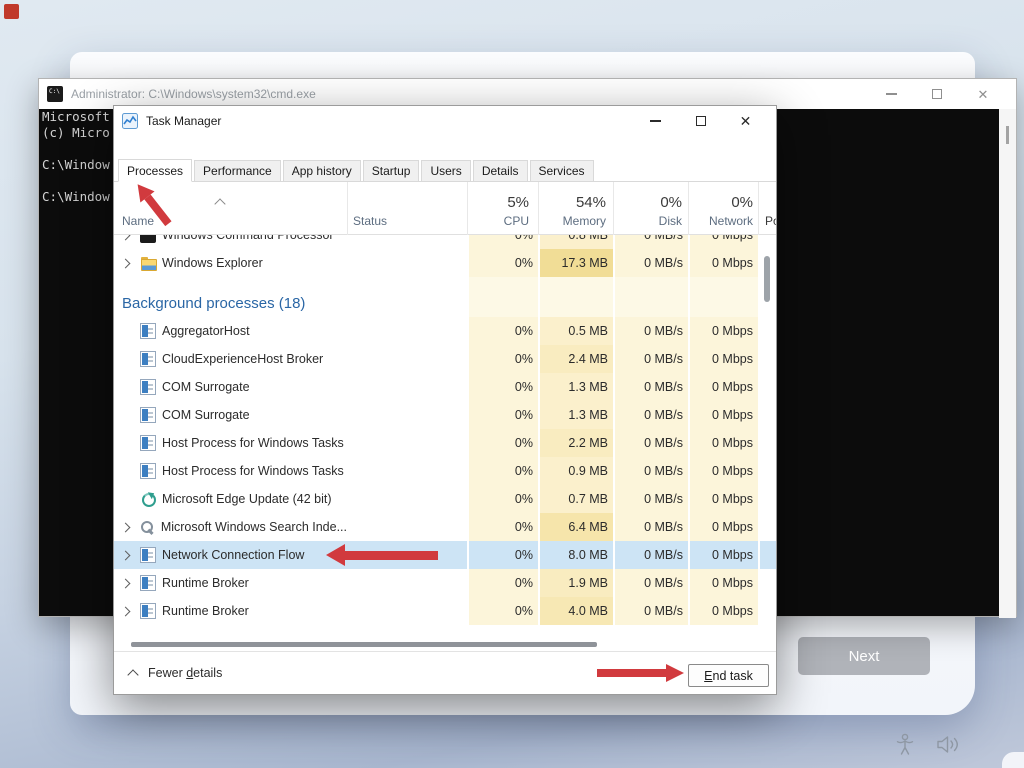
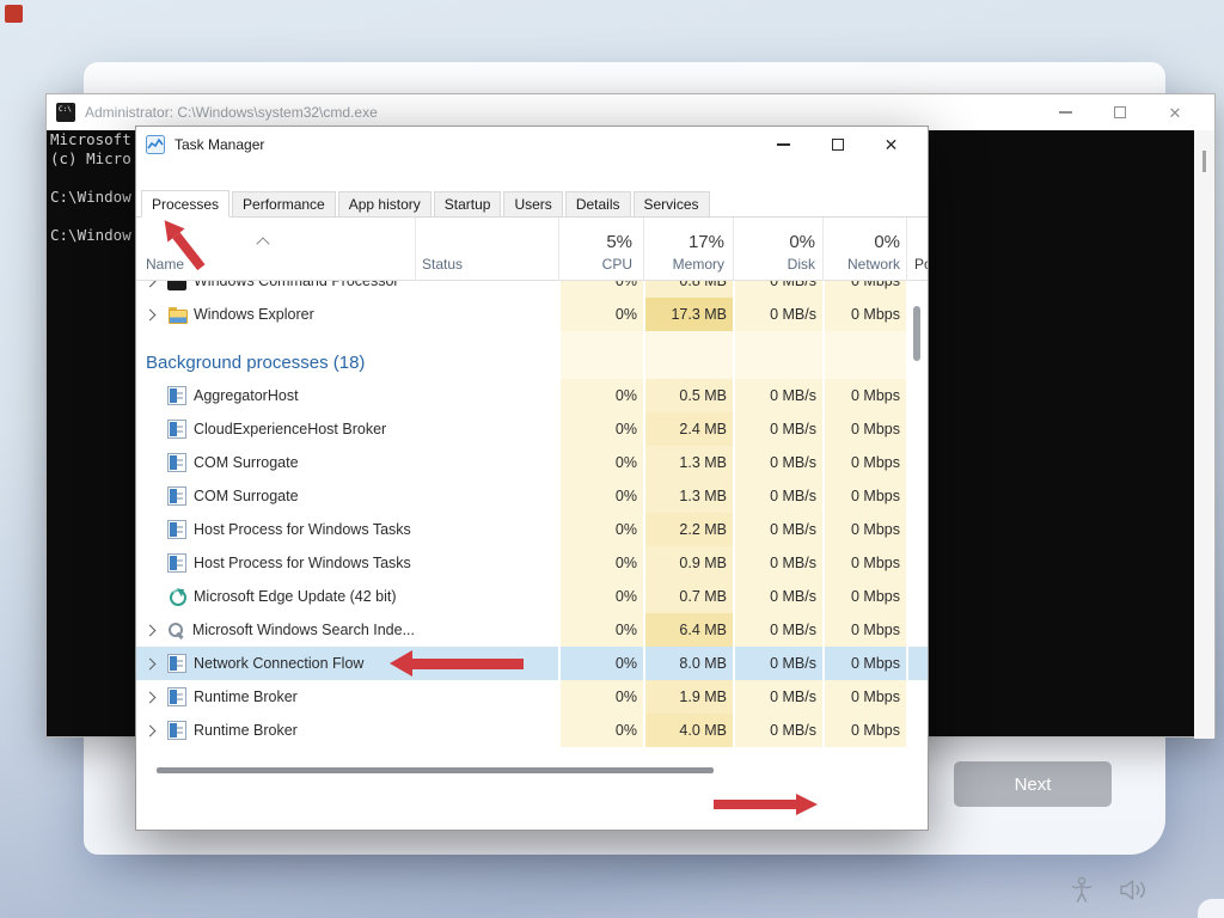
  Next
  Administrator: C:\Windows\system32\cmd.exe
  ✕
  Microsoft
  (c) Micro
  C:\Window
  C:\Window
  Task Manager
  ✕
  Processes
  Performance
  App history
  Startup
  Users
  Details
  Services
  Name
  Status
  5%
  CPU
- 54%
+ 17%
  Memory
  0%
  Disk
  0%
  Network
  Windows Command Processor
  0%
  0.8 MB
  0 MB/s
  0 Mbps
  Windows Explorer
  0%
  17.3 MB
  0 MB/s
  0 Mbps
  Background processes (18)
  AggregatorHost
  0%
  0.5 MB
  0 MB/s
  0 Mbps
  CloudExperienceHost Broker
  0%
  2.4 MB
  0 MB/s
  0 Mbps
  COM Surrogate
  0%
  1.3 MB
  0 MB/s
  0 Mbps
  COM Surrogate
  0%
  1.3 MB
  0 MB/s
  0 Mbps
  Host Process for Windows Tasks
  0%
  2.2 MB
  0 MB/s
  0 Mbps
  Host Process for Windows Tasks
  0%
  0.9 MB
  0 MB/s
  0 Mbps
  Microsoft Edge Update (42 bit)
  0%
  0.7 MB
  0 MB/s
  0 Mbps
  Microsoft Windows Search Inde...
  0%
  6.4 MB
  0 MB/s
  0 Mbps
  Network Connection Flow
  0%
  8.0 MB
  0 MB/s
  0 Mbps
  Runtime Broker
  0%
  1.9 MB
  0 MB/s
  0 Mbps
  Runtime Broker
  0%
  4.0 MB
  0 MB/s
  0 Mbps
- Fewer details
- End task
